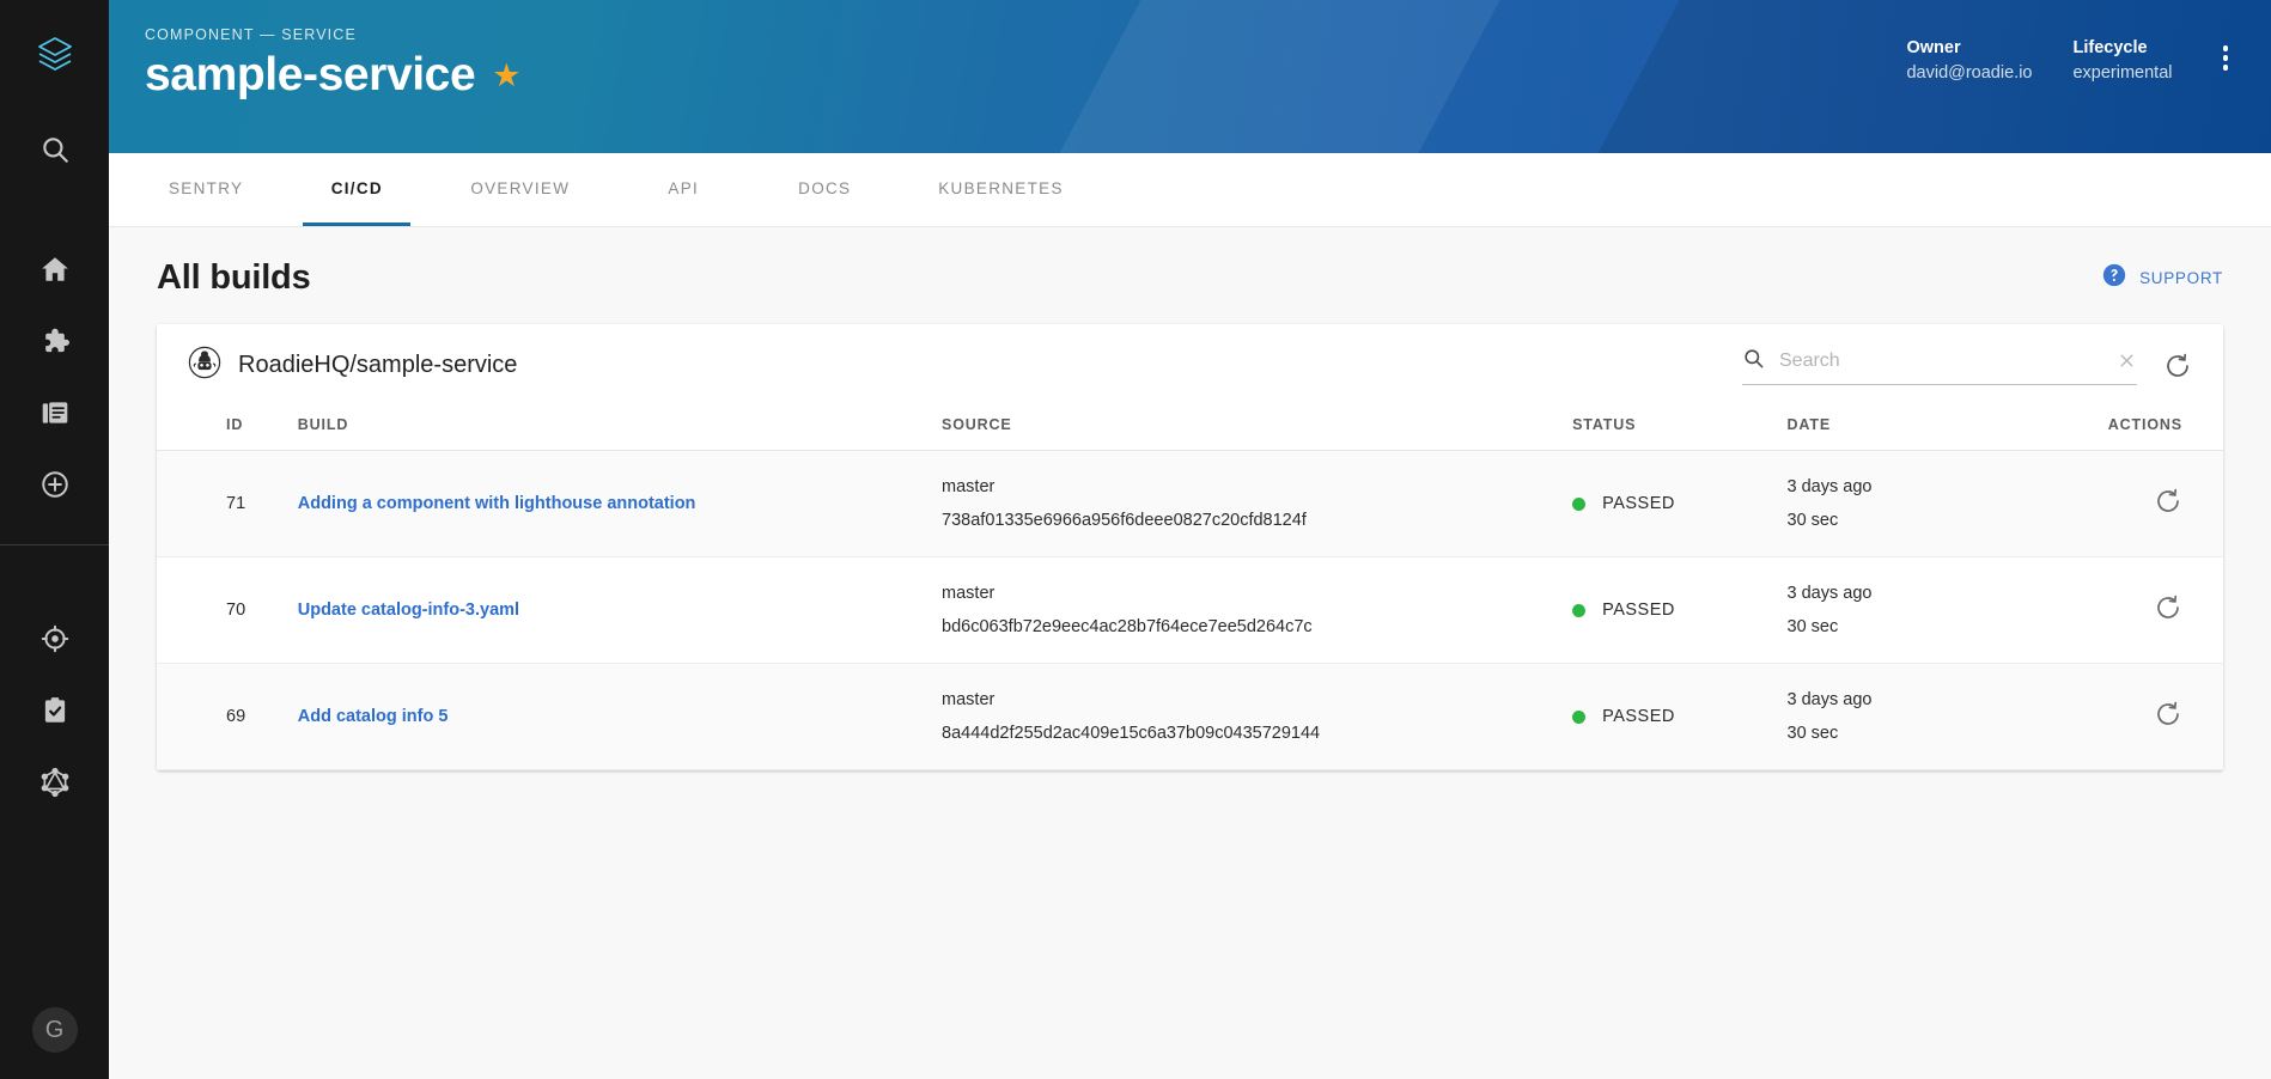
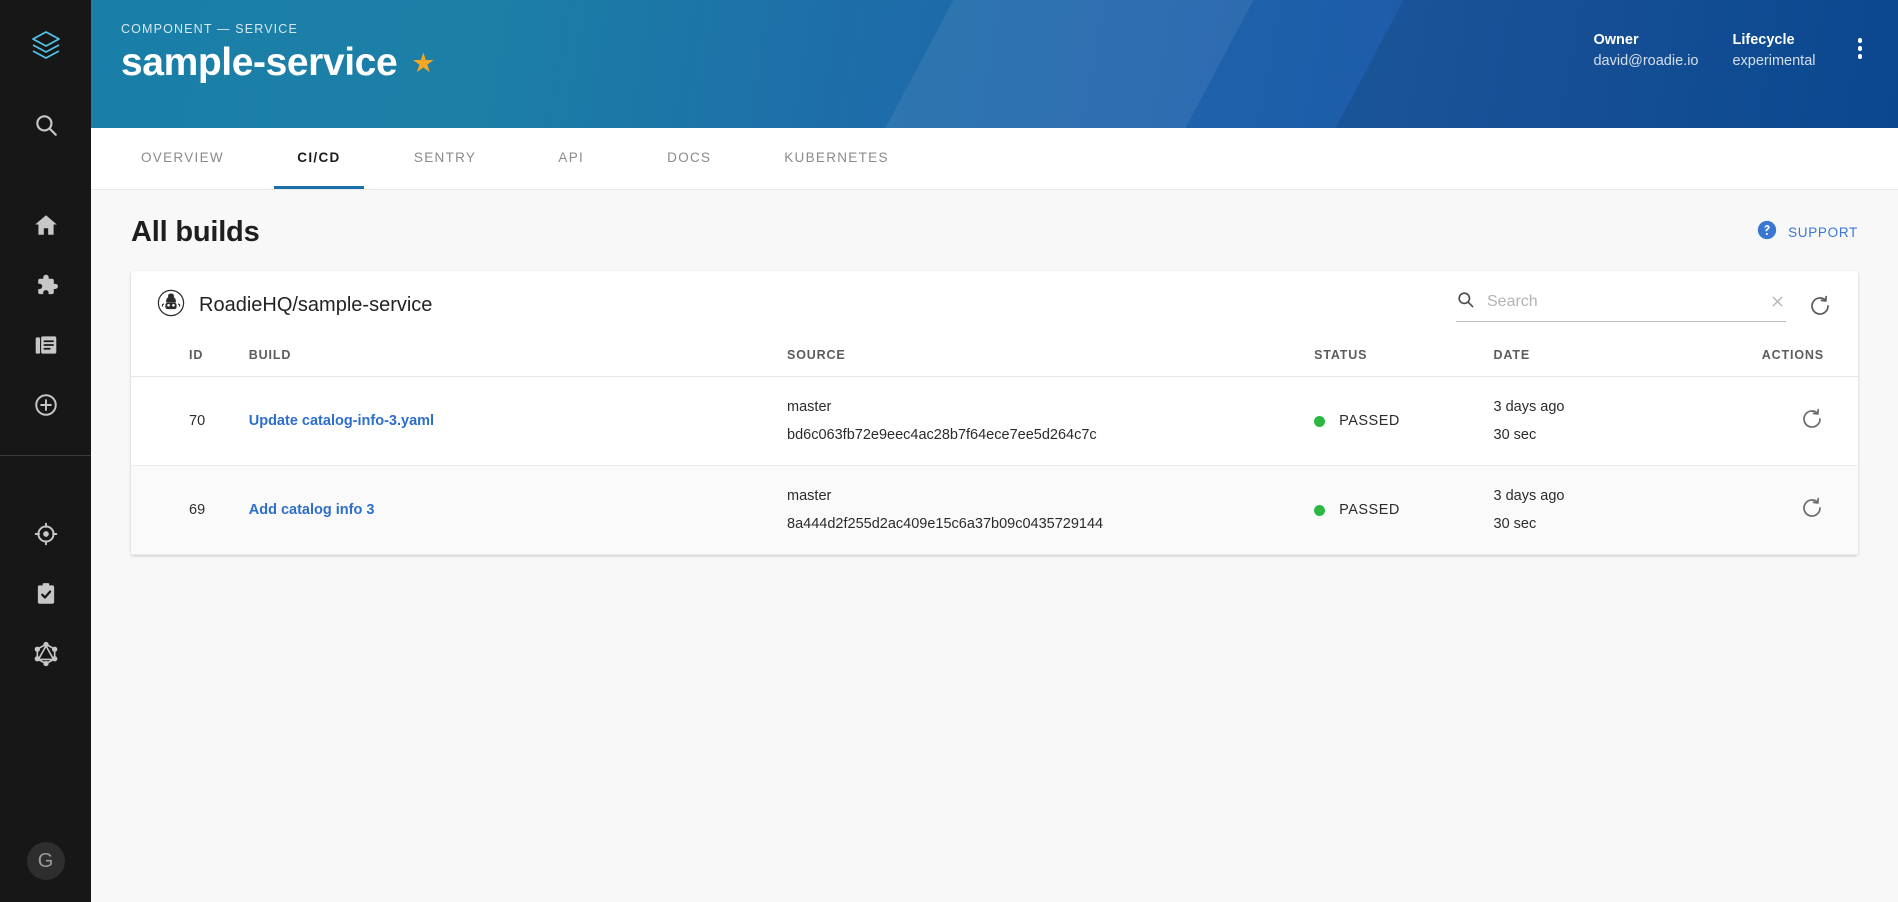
  G
  COMPONENT — SERVICE
  sample-service
  ★
  Owner
  david@roadie.io
  Lifecycle
  experimental
- SENTRY
+ OVERVIEW
  CI/CD
- OVERVIEW
+ SENTRY
  API
  DOCS
  KUBERNETES
  All builds
  SUPPORT
  RoadieHQ/sample-service
  Search
  ID	BUILD	SOURCE	STATUS	DATE	ACTIONS
- 71	Adding a component with lighthouse annotation	master 738af01335e6966a956f6deee0827c20cfd8124f	PASSED	3 days ago 30 sec
  70	Update catalog-info-3.yaml	master bd6c063fb72e9eec4ac28b7f64ece7ee5d264c7c	PASSED	3 days ago 30 sec
- 69	Add catalog info 5	master 8a444d2f255d2ac409e15c6a37b09c0435729144	PASSED	3 days ago 30 sec
+ 69	Add catalog info 3	master 8a444d2f255d2ac409e15c6a37b09c0435729144	PASSED	3 days ago 30 sec
